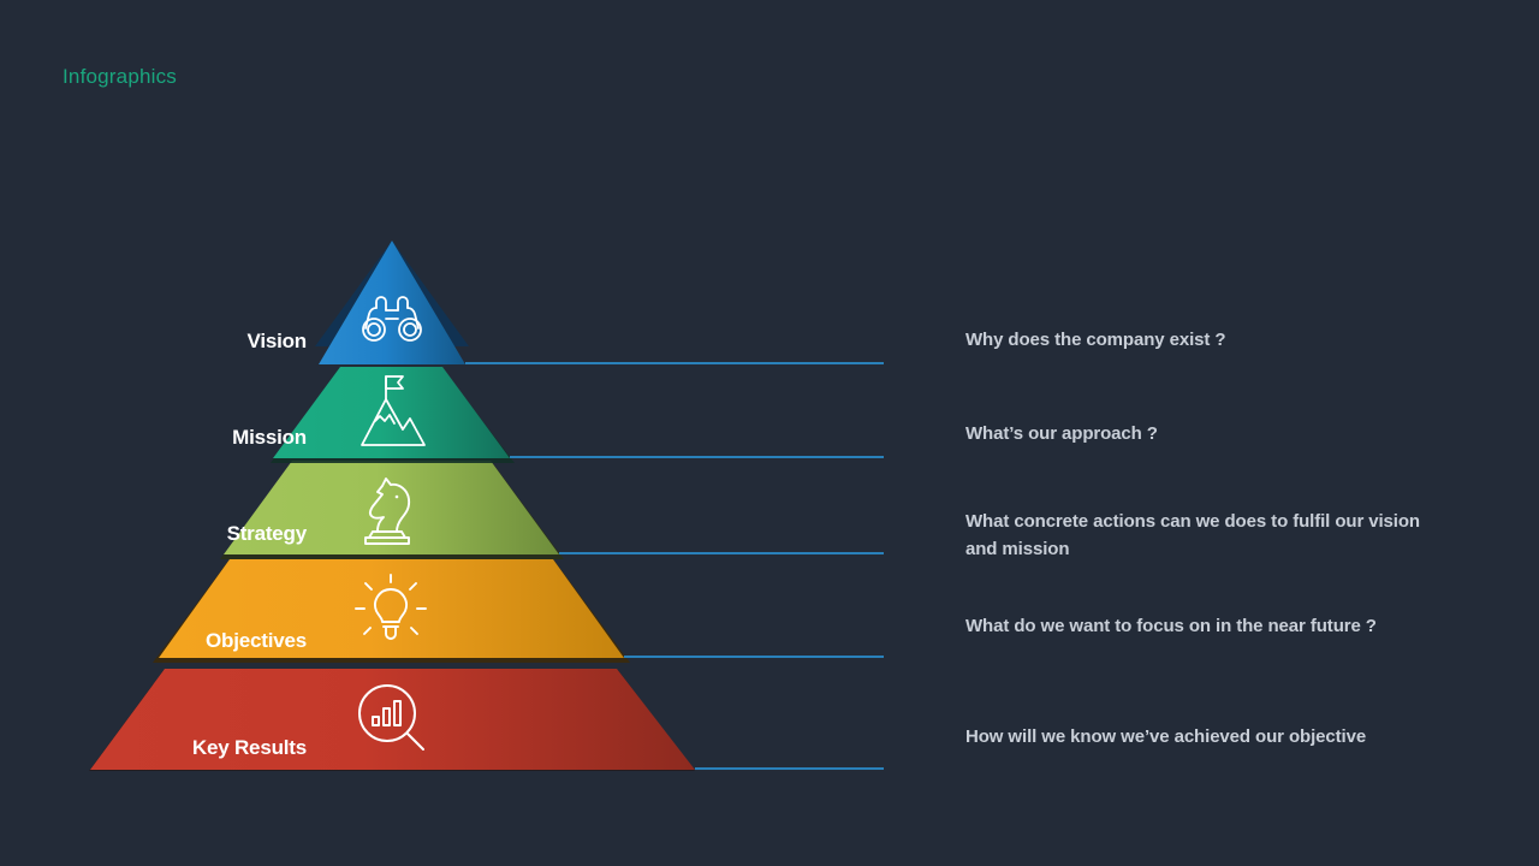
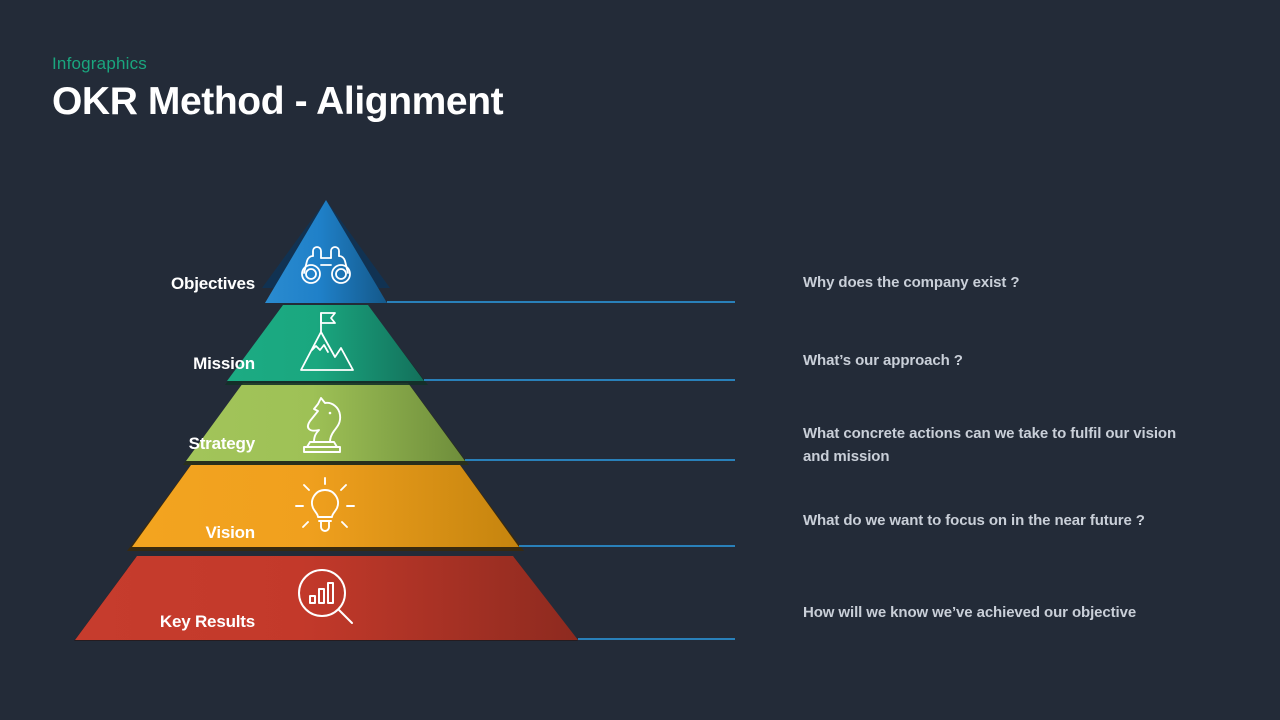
  Infographics
+ OKR Method - Alignment
- Vision
+ Objectives
  Mission
  Strategy
- Objectives
+ Vision
  Key Results
  Why does the company exist ?
  What’s our approach ?
- What concrete actions can we does to fulfil our vision and mission
+ What concrete actions can we take to fulfil our vision and mission
  What do we want to focus on in the near future ?
  How will we know we’ve achieved our objective
